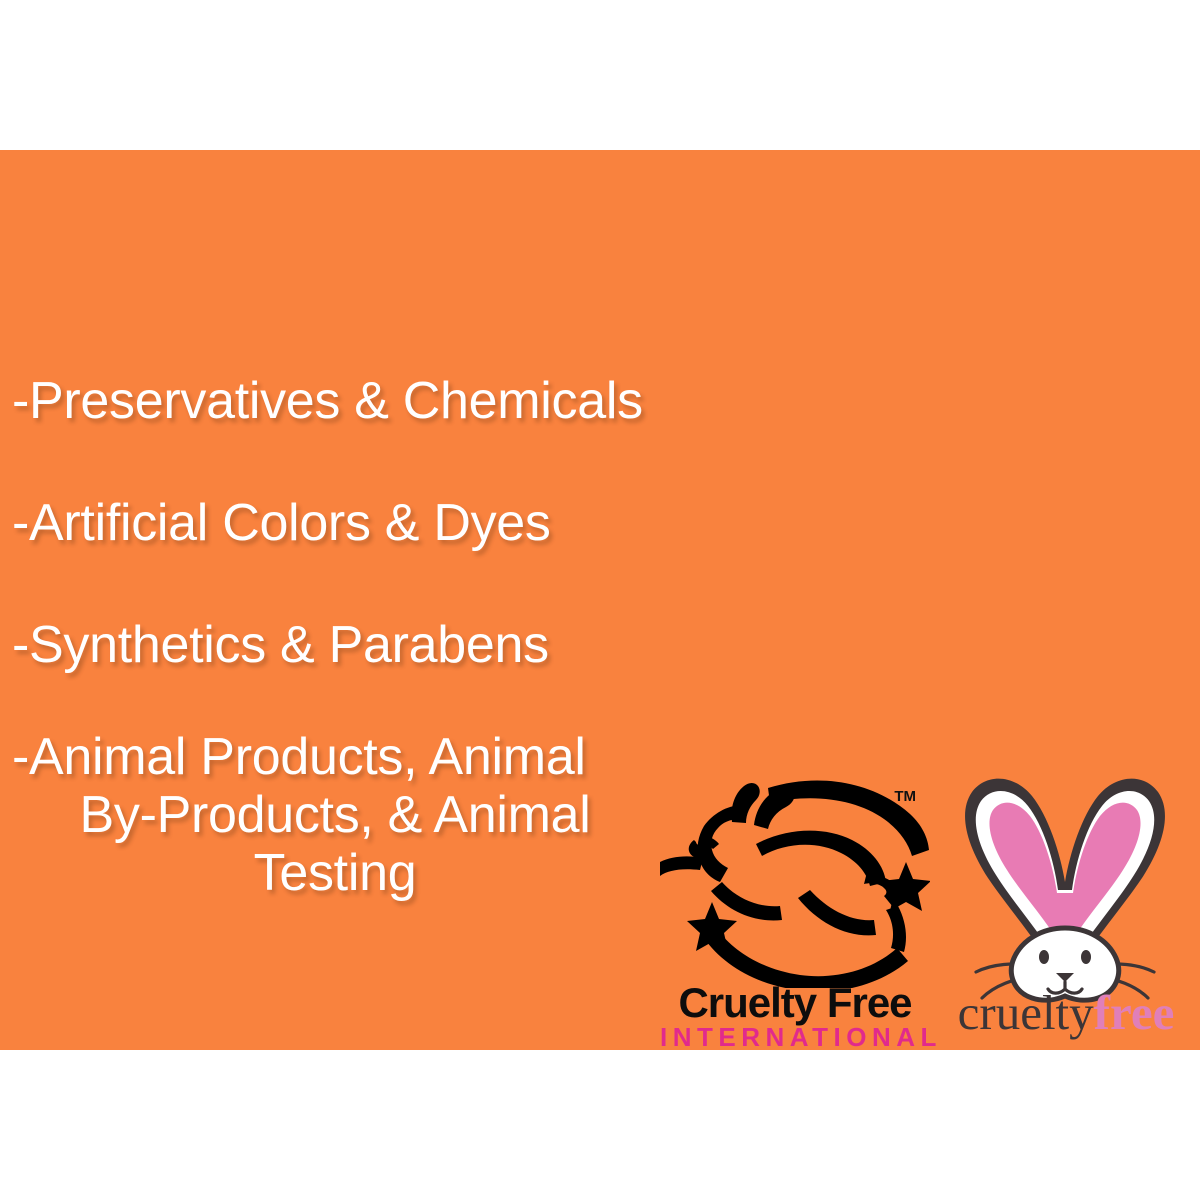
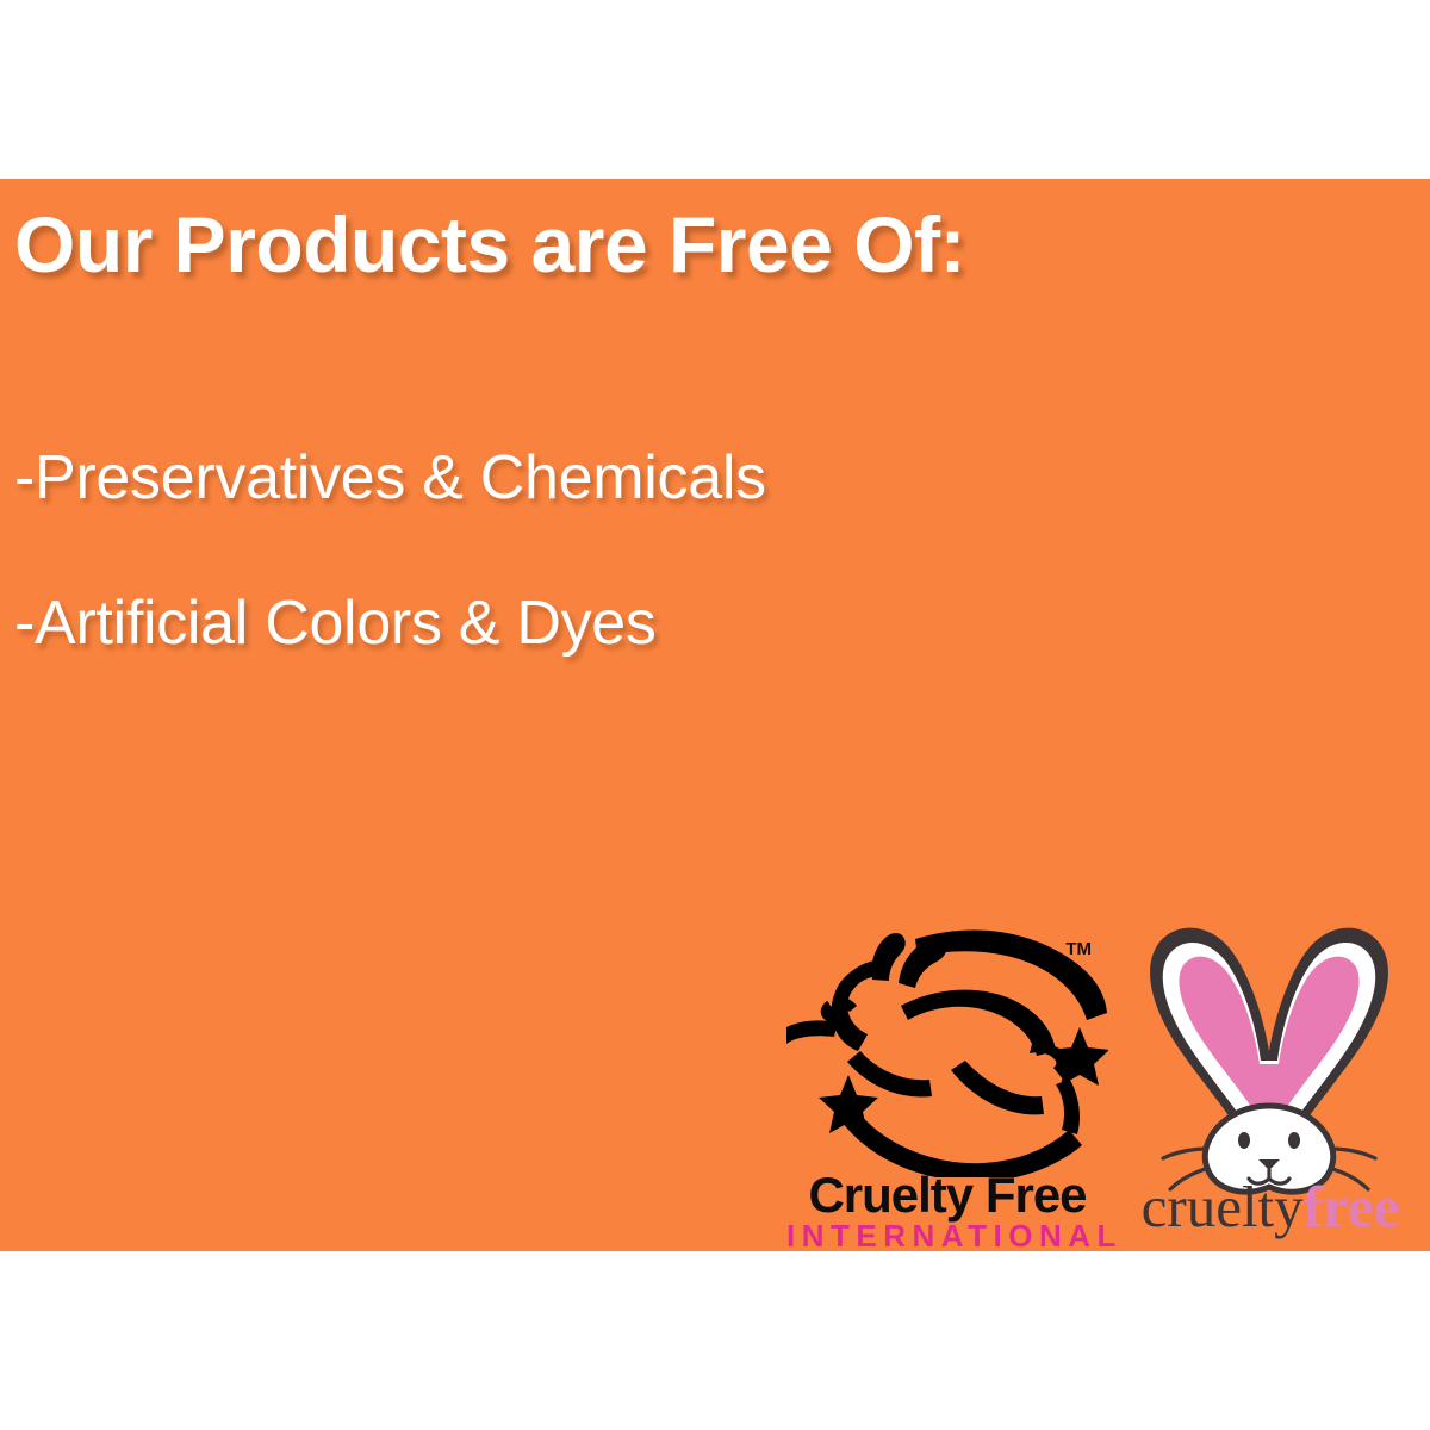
+ Our Products are Free Of:
  -Preservatives & Chemicals
  -Artificial Colors & Dyes
- -Synthetics & Parabens
- -Animal Products, Animal
- By-Products, & Animal
- Testing
  TM
  Cruelty Free
  INTERNATIONA
  crueltyfree
